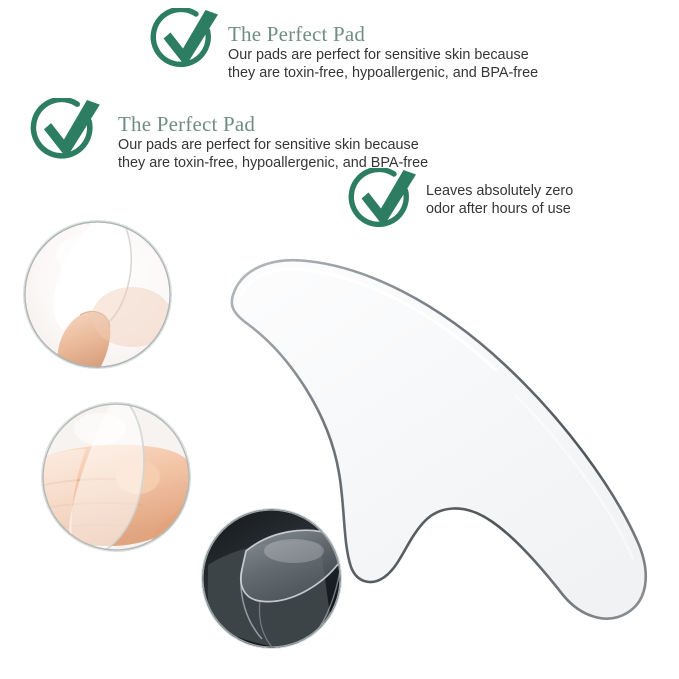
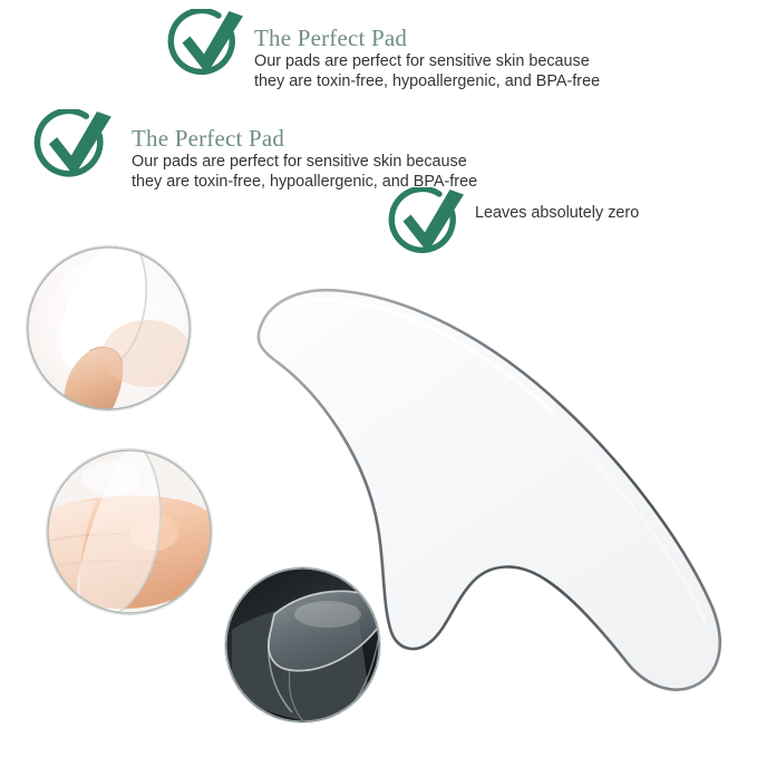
  The Perfect Pad
  Our pads are perfect for sensitive skin because
  they are toxin-free, hypoallergenic, and BPA-free
  The Perfect Pad
  Our pads are perfect for sensitive skin because
  they are toxin-free, hypoallergenic, and BPA-free
  Leaves absolutely zero
- odor after hours of use
